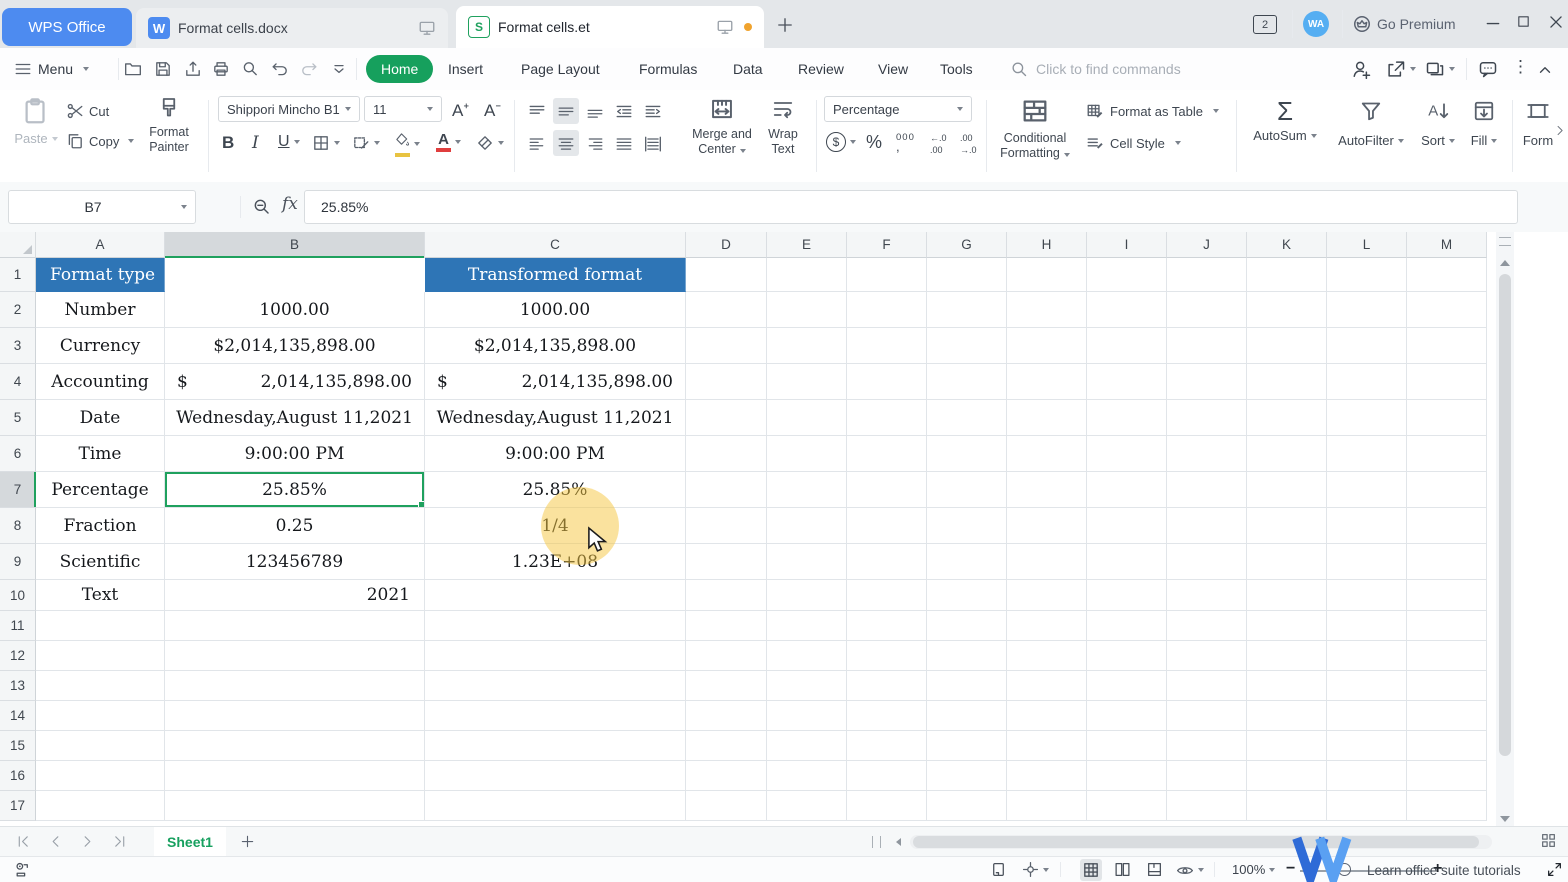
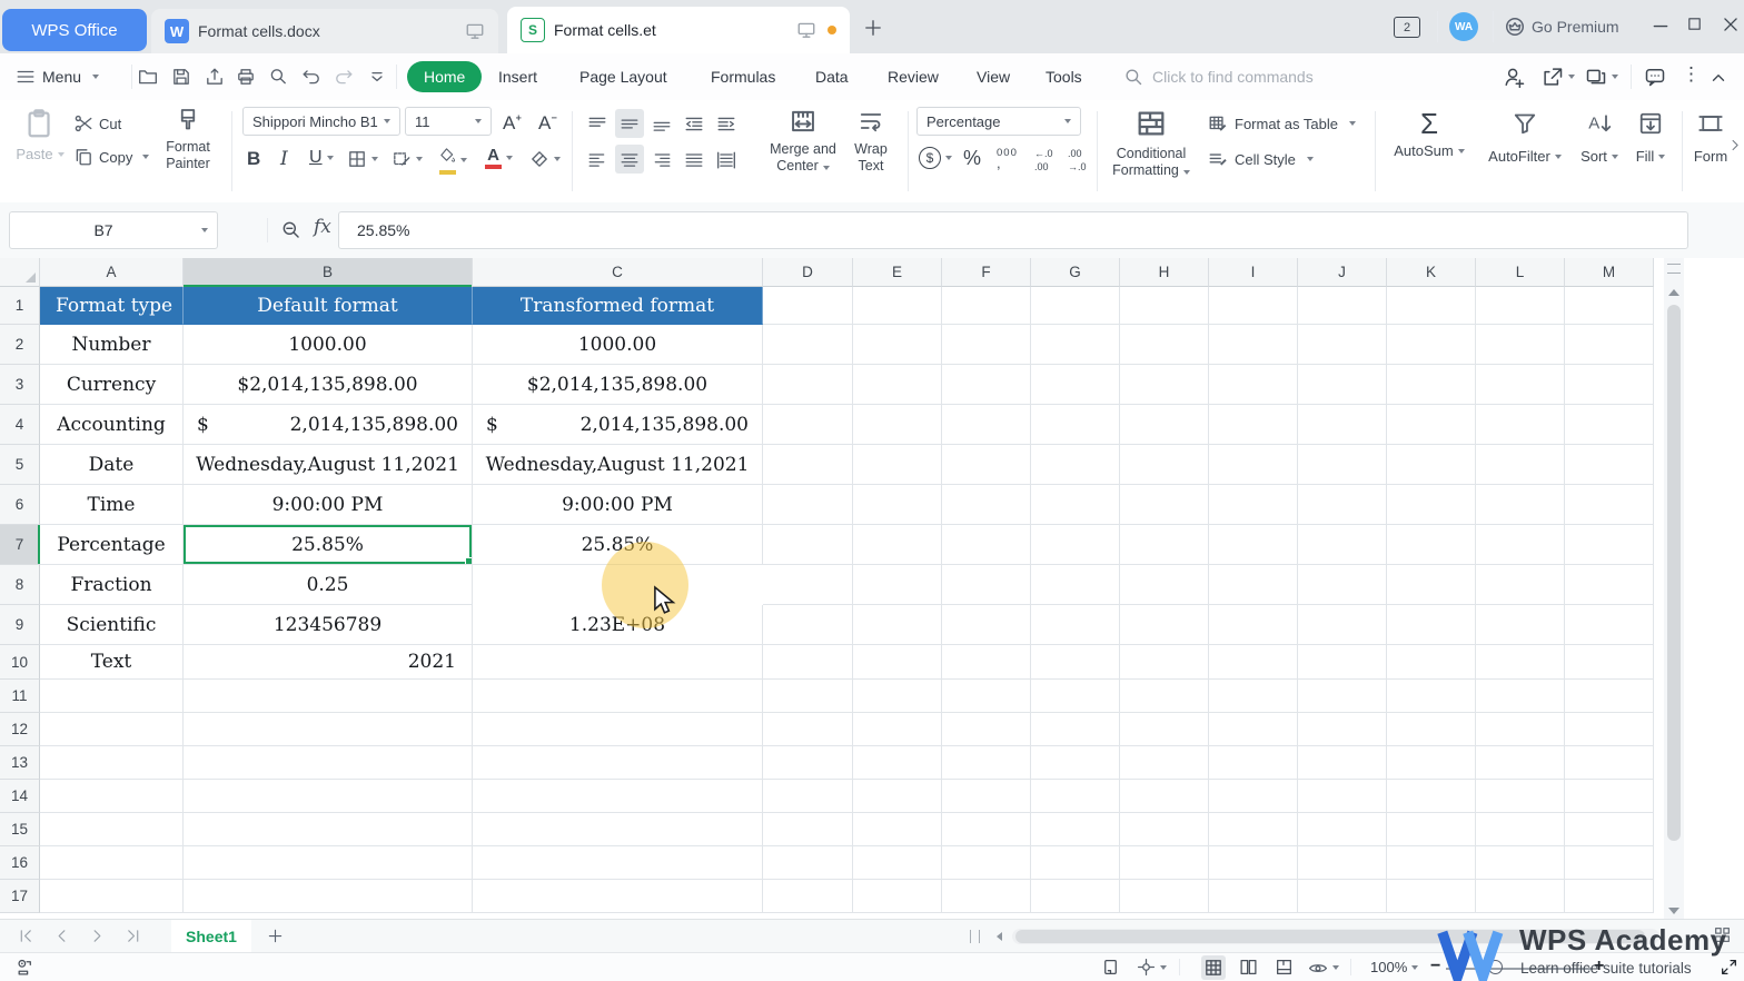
  WPS Office
  W
  Format cells.docx
  S
  Format cells.et
  2
  WA
  Go Premium
  Menu
  Home
  Insert
  Page Layout
  Formulas
  Data
  Review
  View
  Tools
  Click to find commands
  ⋮
  Paste
  Cut
  Copy
  Format
  Painter
  Shippori Mincho B1
  11
  A⁺
  A⁻
  B
  I
  U
  A
  Merge and
  Center
  Wrap
  Text
  Percentage
  $
  %
  000
  ,
  ←.0
  .00
  .00
  →.0
  Conditional
  Formatting
  Format as Table
  Cell Style
  Σ
  AutoSum
  AutoFilter
  A
  Sort
  Fill
  Form
  B7
  fx
  25.85%
  A
  B
  C
  D
  E
  F
  G
  H
  I
  J
  K
  L
  M
  1
  Format type
+ Default format
  Transformed format
  2
  Number
  1000.00
  1000.00
  3
  Currency
  $2,014,135,898.00
  $2,014,135,898.00
  4
  Accounting
  $
  2,014,135,898.00
  $
  2,014,135,898.00
  5
  Date
  Wednesday,August 11,2021
  Wednesday,August 11,2021
  6
  Time
  9:00:00 PM
  9:00:00 PM
  7
  Percentage
  25.85%
  25.85%
  8
  Fraction
  0.25
- 1/4
  9
  Scientific
  123456789
  1.23E+08
  10
  Text
  2021
  11
  12
  13
  14
  15
  16
  17
  Sheet1
  100%
  −
  +
+ WPS Academy
  Learn office suite tutorials
